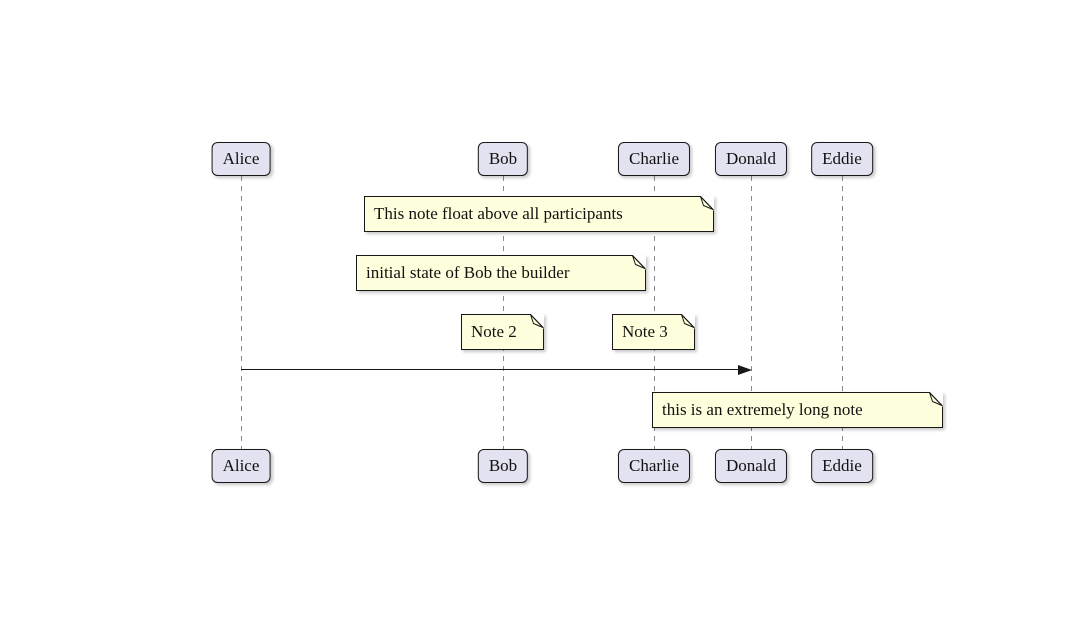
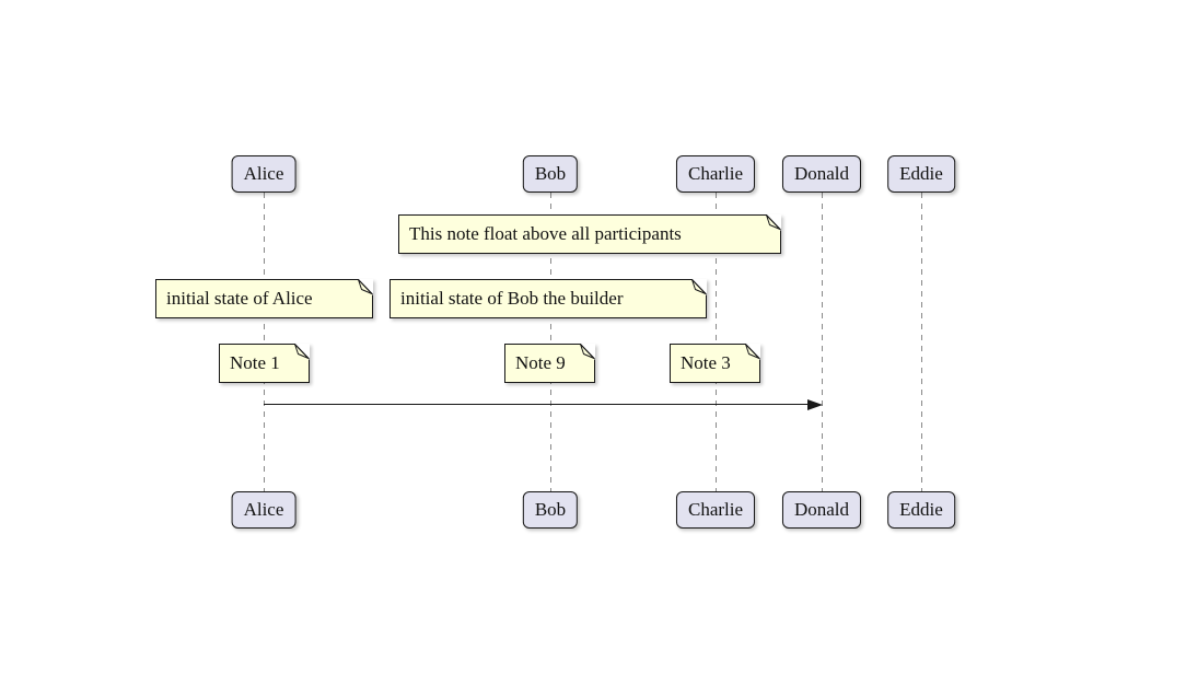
  Alice
  Bob
  Charlie
  Donald
  Eddie
  Alice
  Bob
  Charlie
  Donald
  Eddie
  This note float above all participants
+ initial state of Alice
  initial state of Bob the builder
+ Note 1
- Note 2
+ Note 9
  Note 3
- this is an extremely long note
